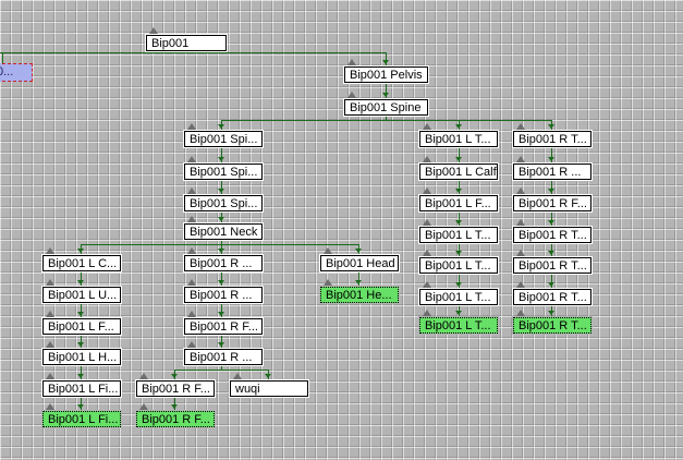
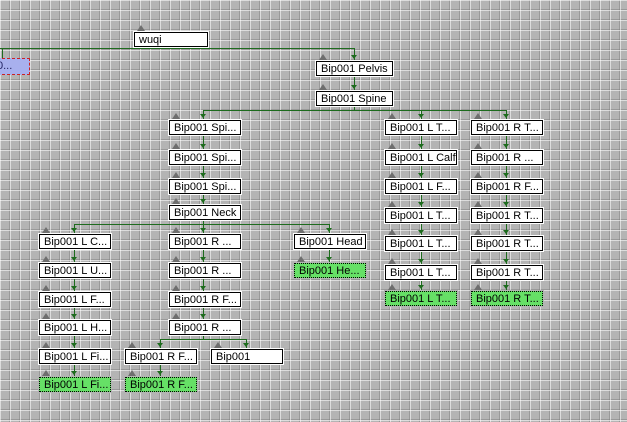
  0...
- Bip001
+ wuqi
  Bip001 Pelvis
  Bip001 Spine
  Bip001 Spi...
  Bip001 Spi...
  Bip001 Spi...
  Bip001 Neck
  Bip001 L C...
  Bip001 L U...
  Bip001 L F...
  Bip001 L H...
  Bip001 L Fi...
  Bip001 L Fi...
  Bip001 R ...
  Bip001 R ...
  Bip001 R F...
  Bip001 R ...
  Bip001 R F...
  Bip001 R F...
- wuqi
+ Bip001
  Bip001 Head
  Bip001 He...
  Bip001 L T...
  Bip001 L Calf
  Bip001 L F...
  Bip001 L T...
  Bip001 L T...
  Bip001 L T...
  Bip001 L T...
  Bip001 R T...
  Bip001 R ...
  Bip001 R F...
  Bip001 R T...
  Bip001 R T...
  Bip001 R T...
  Bip001 R T...
